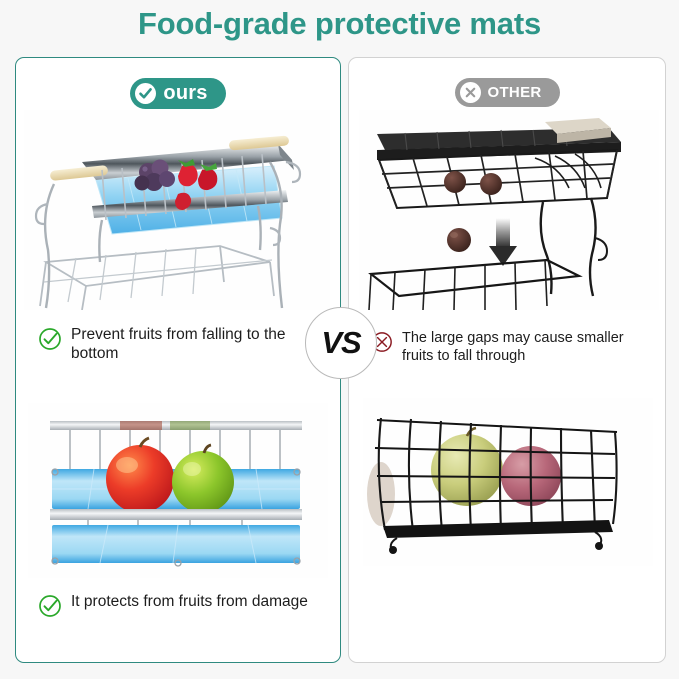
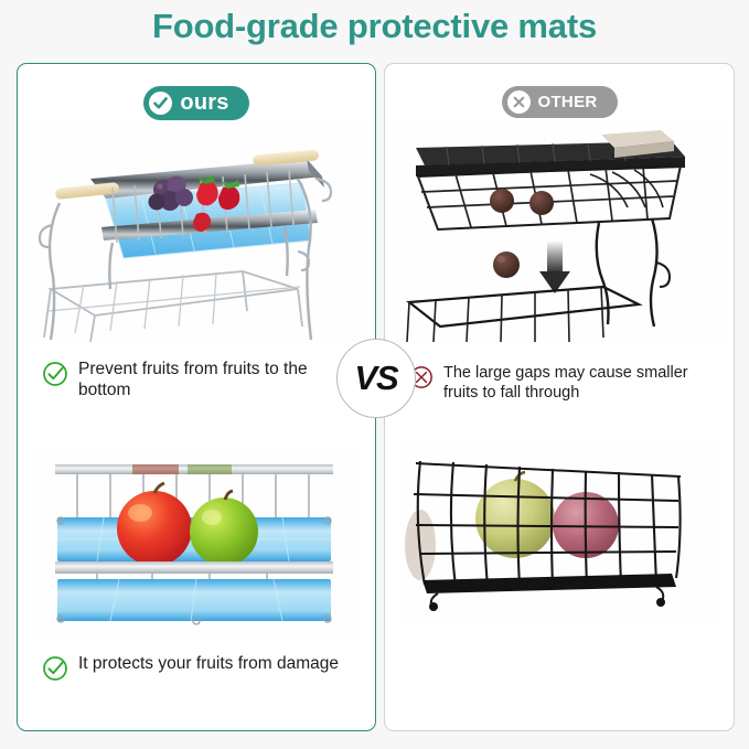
  Food-grade protective mats
  ours
- Prevent fruits from falling to the bottom
+ Prevent fruits from fruits to the bottom
- It protects from fruits from damage
+ It protects your fruits from damage
  OTHER
  The large gaps may cause smaller fruits to fall through
  VS
